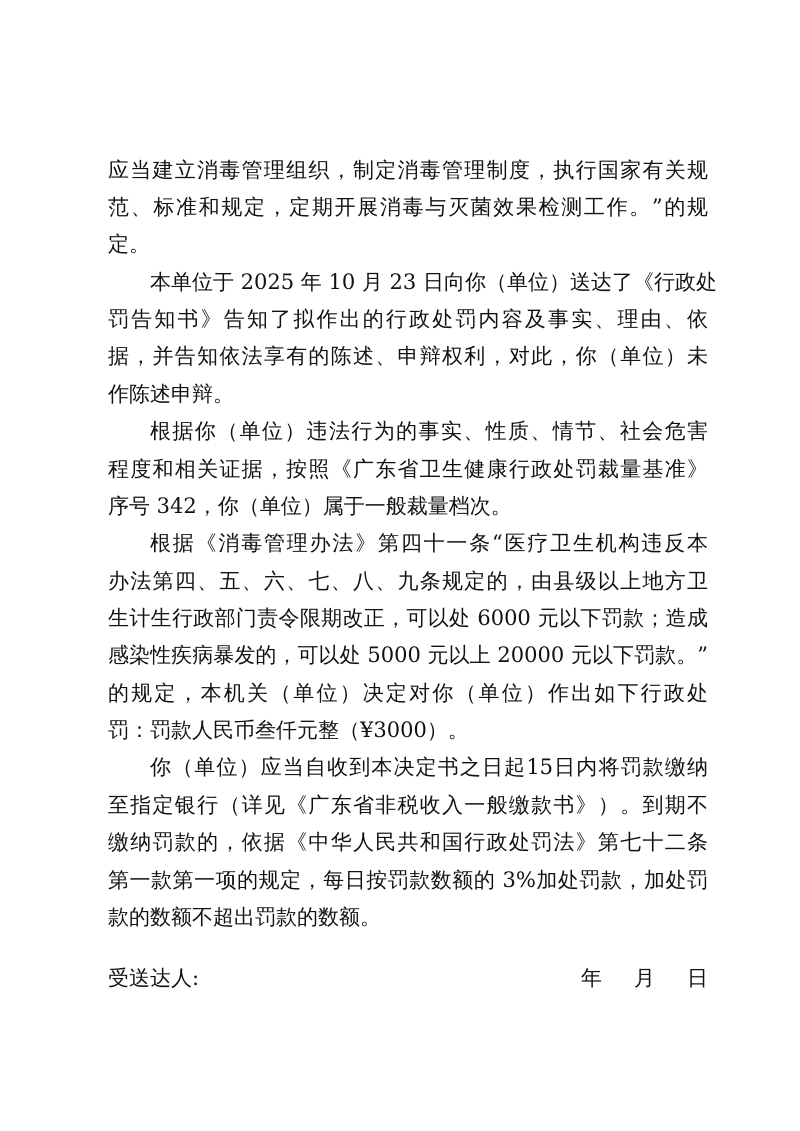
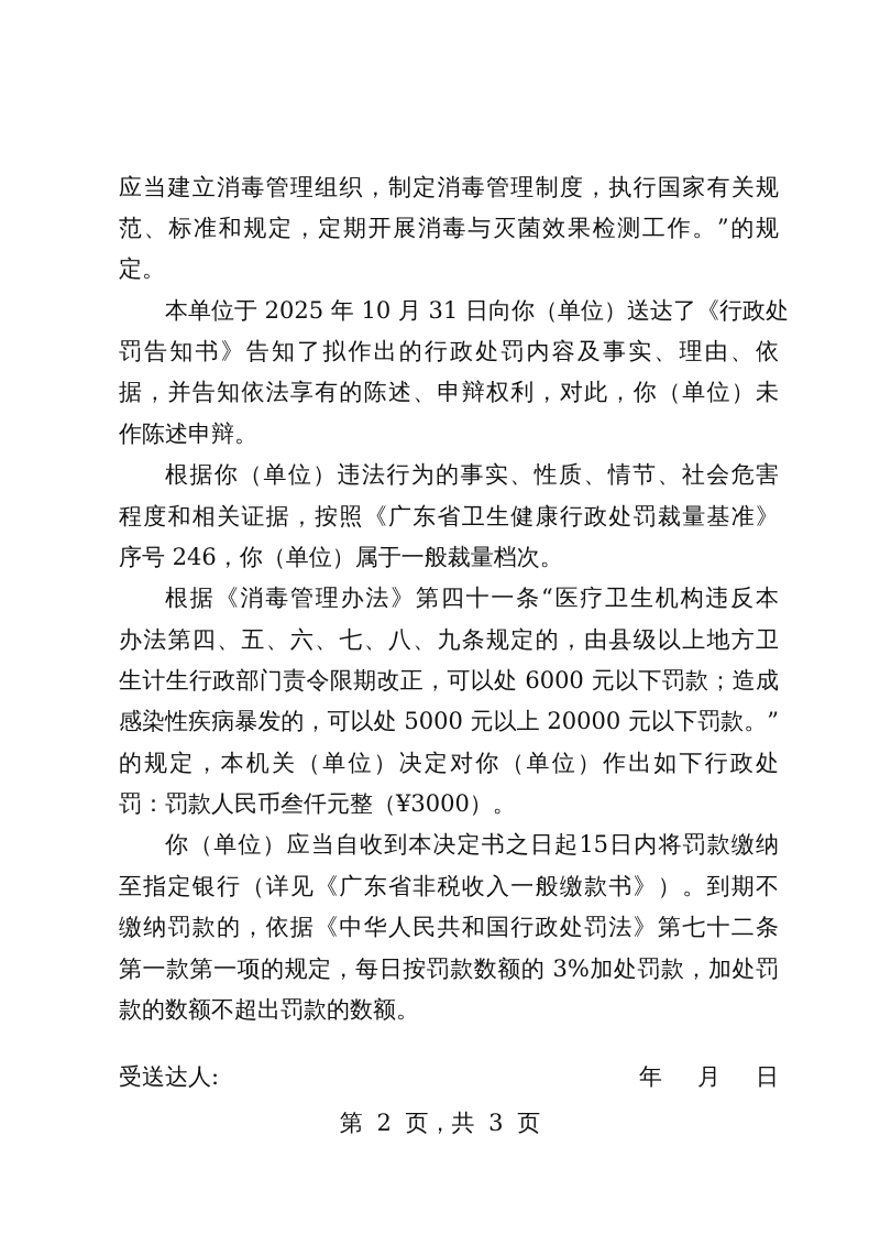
  应当建立消毒管理组织，制定消毒管理制度，执行国家有关规
  范、标准和规定，定期开展消毒与灭菌效果检测工作。”的规
  定。
- 本单位于 2025 年 10 月 23 日向你（单位）送达了《行政处
+ 本单位于 2025 年 10 月 31 日向你（单位）送达了《行政处
  罚告知书》告知了拟作出的行政处罚内容及事实、理由、依
  据，并告知依法享有的陈述、申辩权利，对此，你（单位）未
  作陈述申辩。
  根据你（单位）违法行为的事实、性质、情节、社会危害
  程度和相关证据，按照《广东省卫生健康行政处罚裁量基准》
- 序号 342，你（单位）属于一般裁量档次。
+ 序号 246，你（单位）属于一般裁量档次。
  根据《消毒管理办法》第四十一条“医疗卫生机构违反本
  办法第四、五、六、七、八、九条规定的，由县级以上地方卫
  生计生行政部门责令限期改正，可以处 6000 元以下罚款；造成
  感染性疾病暴发的，可以处 5000 元以上 20000 元以下罚款。”
  的规定，本机关（单位）决定对你（单位）作出如下行政处
  罚：罚款人民币叁仟元整（¥3000）。
  你（单位）应当自收到本决定书之日起15日内将罚款缴纳
  至指定银行（详见《广东省非税收入一般缴款书》）。到期不
  缴纳罚款的，依据《中华人民共和国行政处罚法》第七十二条
  第一款第一项的规定，每日按罚款数额的 3%加处罚款，加处罚
  款的数额不超出罚款的数额。
  受送达人:
  年
  月
  日
+ 第 2 页，共 3 页
